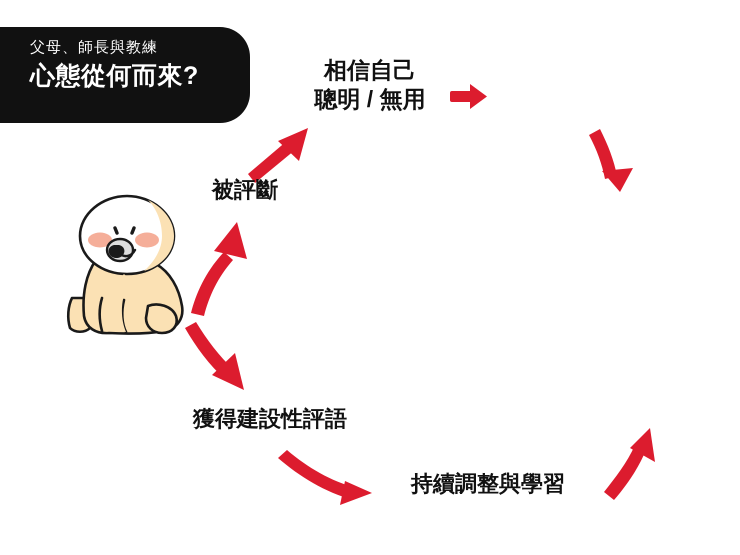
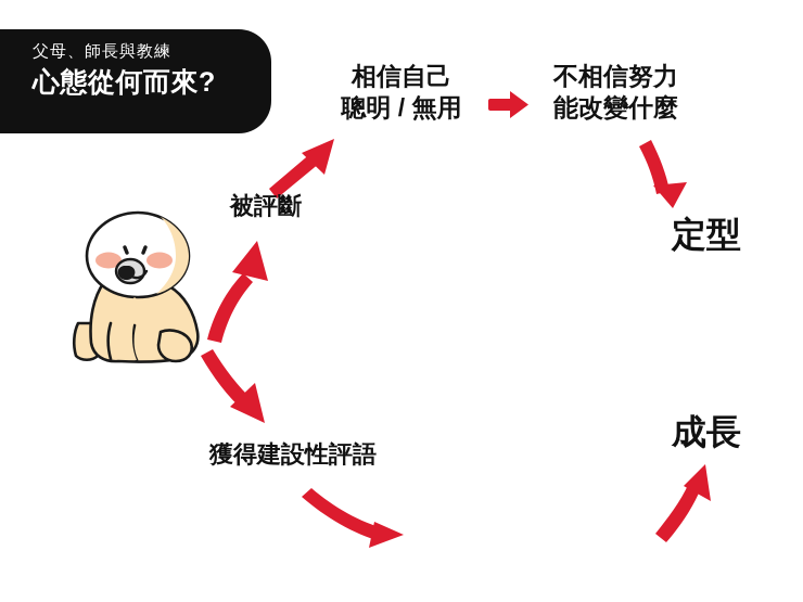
  父母、師長與教練
  心態從何而來?
  相信自己
  聰明 / 無用
+ 不相信努力
+ 能改變什麼
+ 定型
+ 成長
  被評斷
  獲得建設性評語
- 持續調整與學習
